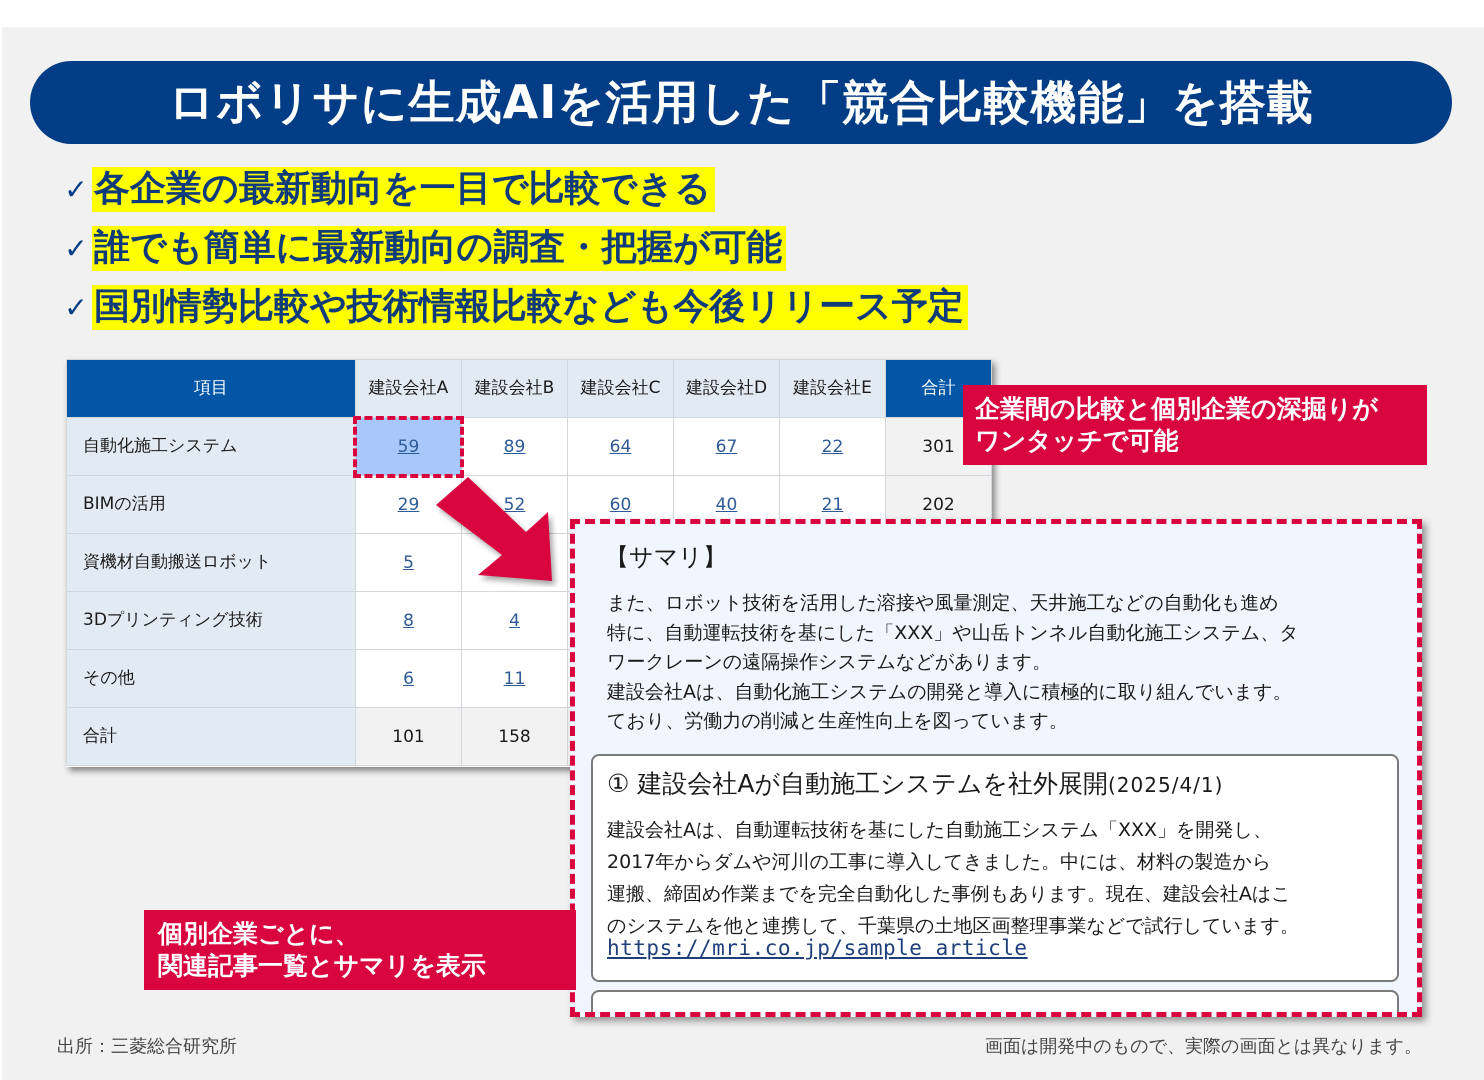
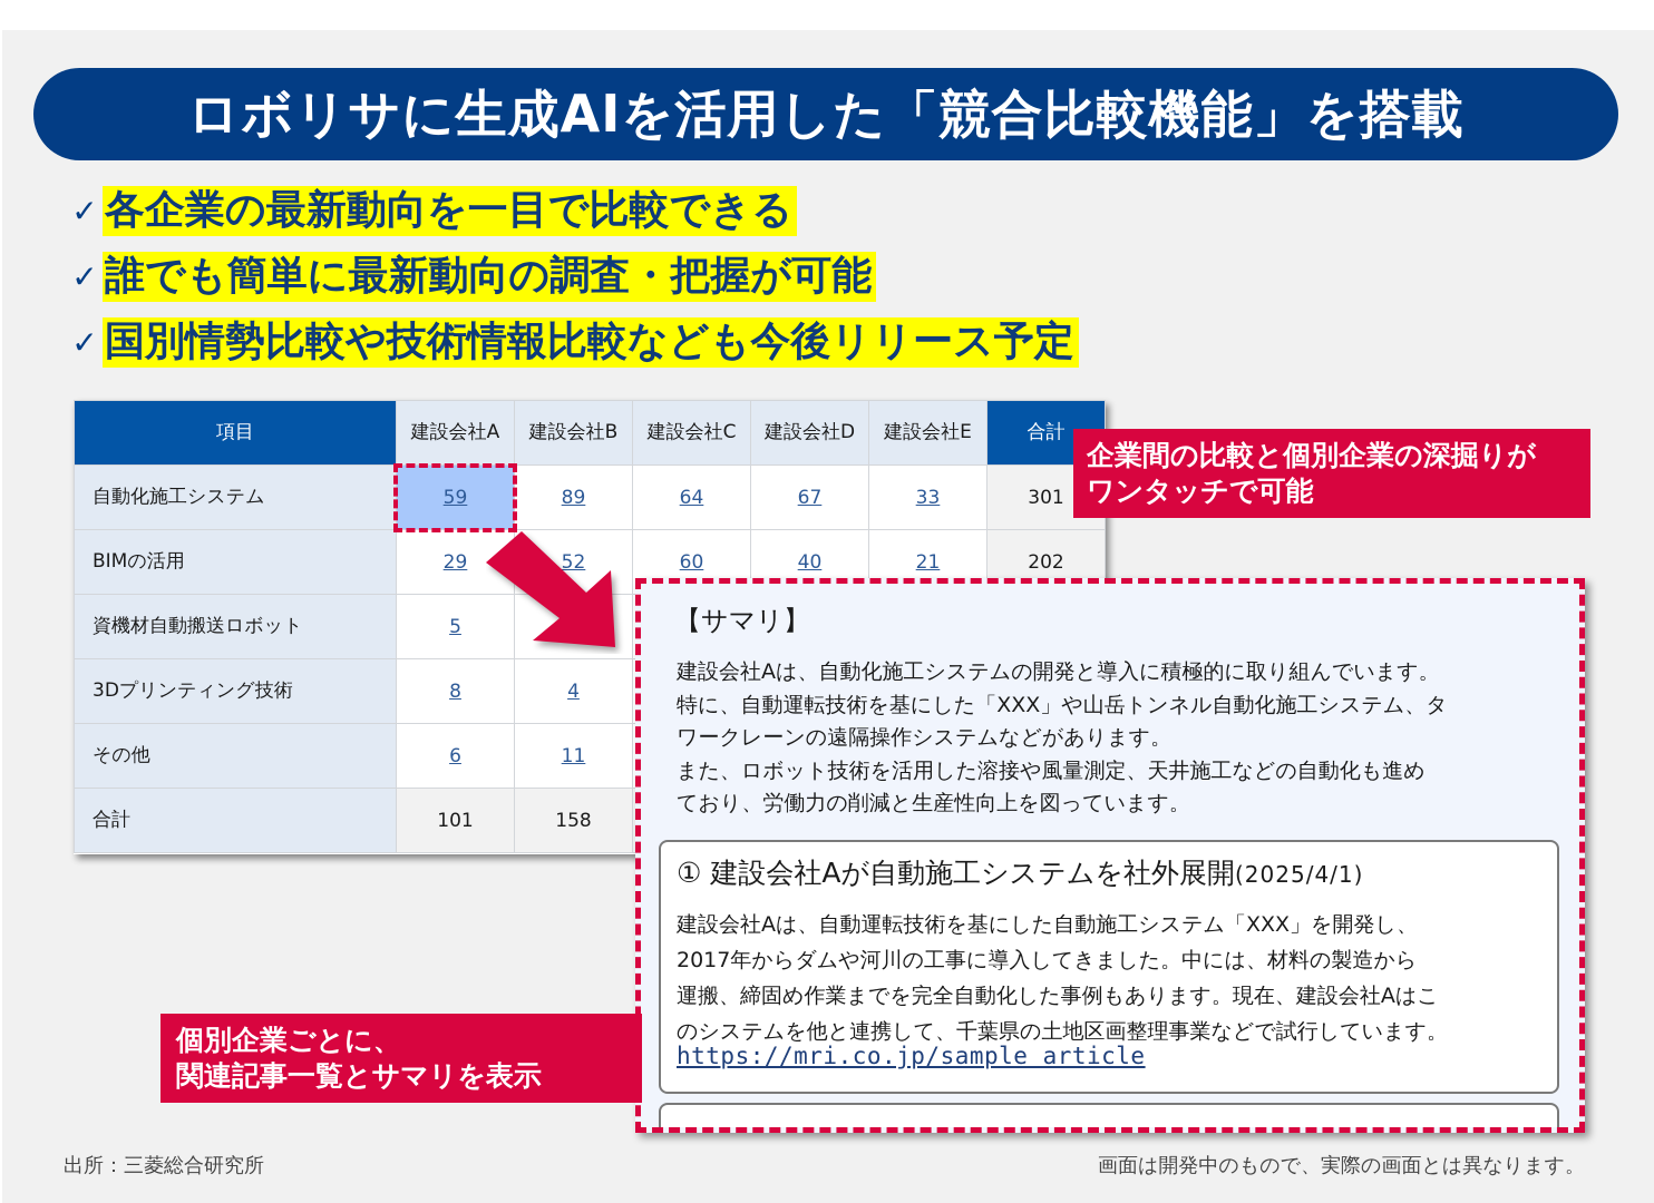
  ロボリサに生成AIを活用した「競合比較機能」を搭載
  ✓
  各企業の最新動向を一目で比較できる
  ✓
  誰でも簡単に最新動向の調査・把握が可能
  ✓
  国別情勢比較や技術情報比較なども今後リリース予定
  項目	建設会社A	建設会社B	建設会社C	建設会社D	建設会社E	合計
- 自動化施工システム	59	89	64	67	22	301
+ 自動化施工システム	59	89	64	67	33	301
  BIMの活用	29	52	60	40	21	202
  資機材自動搬送ロボット	5
  3Dプリンティング技術	8	4
  その他	6	11
  合計	101	158
  企業間の比較と個別企業の深掘りが
  ワンタッチで可能
  【サマリ】
- また、ロボット技術を活用した溶接や風量測定、天井施工などの自動化も進め
+ 建設会社Aは、自動化施工システムの開発と導入に積極的に取り組んでいます。
  特に、自動運転技術を基にした「XXX」や山岳トンネル自動化施工システム、タ
  ワークレーンの遠隔操作システムなどがあります。
- 建設会社Aは、自動化施工システムの開発と導入に積極的に取り組んでいます。
+ また、ロボット技術を活用した溶接や風量測定、天井施工などの自動化も進め
  ており、労働力の削減と生産性向上を図っています。
  ① 建設会社Aが自動施工システムを社外展開(2025/4/1)
  建設会社Aは、自動運転技術を基にした自動施工システム「XXX」を開発し、
  2017年からダムや河川の工事に導入してきました。中には、材料の製造から
  運搬、締固め作業までを完全自動化した事例もあります。現在、建設会社Aはこ
  のシステムを他と連携して、千葉県の土地区画整理事業などで試行しています。
  https://mri.co.jp/sample article
  個別企業ごとに、
  関連記事一覧とサマリを表示
  出所：三菱総合研究所
  画面は開発中のもので、実際の画面とは異なります。
